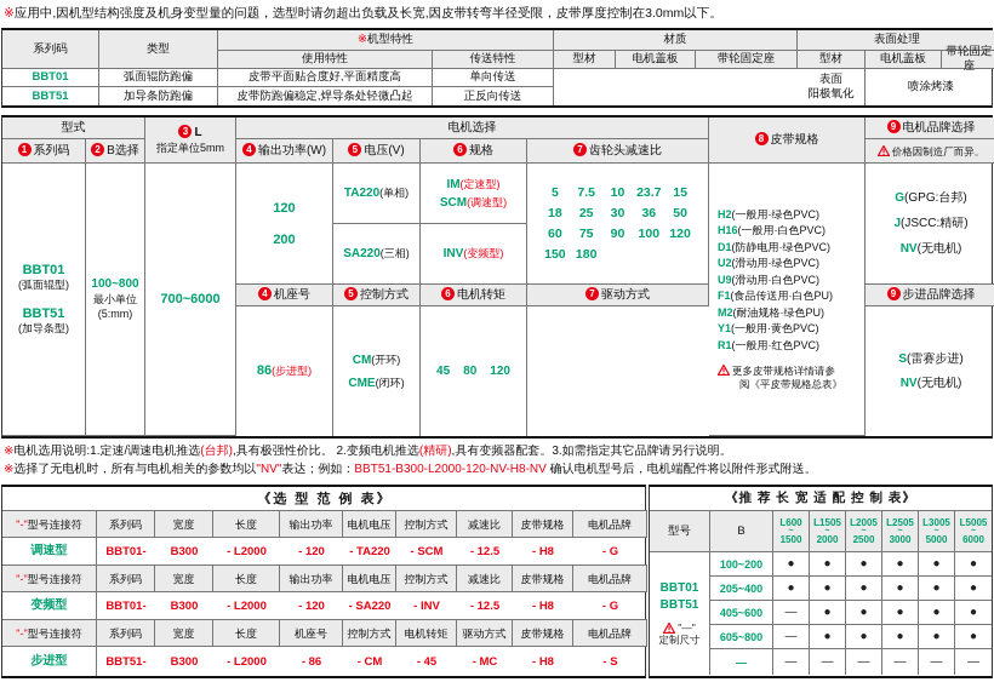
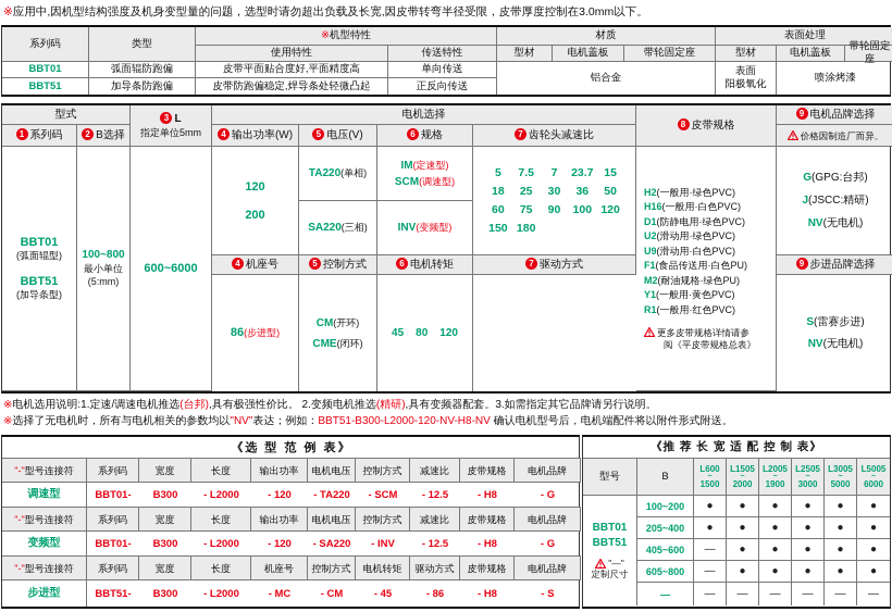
  ※应用中,因机型结构强度及机身变型量的问题，选型时请勿超出负载及长宽,因皮带转弯半径受限，皮带厚度控制在3.0mm以下。
  系列码
  类型
  ※
  机型特性
  使用特性
  传送特性
  材质
  型材
  电机盖板
  带轮固定座
  表面处理
  型材
  电机盖板
  带轮固定座
  BBT01
  弧面辊防跑偏
  皮带平面贴合度好,平面精度高
  单向传送
  BBT51
  加导条防跑偏
  皮带防跑偏稳定,焊导条处轻微凸起
  正反向传送
+ 铝合金
  表面
  阳极氧化
  喷涂烤漆
  型式
  3 L
  指定单位5mm
  电机选择
  8 皮带规格
  9 电机品牌选择
  1 系列码
  2 B选择
  4 输出功率(W)
  5 电压(V)
  6 规格
  7 齿轮头减速比
  价格因制造厂而异。
  BBT01
  (弧面辊型)
  BBT51
  (加导条型)
  100~800
  最小单位
  (5:mm)
- 700~6000
+ 600~6000
  120
  200
  TA220(单相)
  IM(定速型)
  SCM(调速型)
  SA220(三相)
  INV(变频型)
  5
  7.5
- 10
+ 7
  23.7
  15
  18
  25
  30
  36
  50
  60
  75
  90
  100
  120
  150
  180
  H2(一般用·绿色PVC)
  H16(一般用·白色PVC)
  D1(防静电用·绿色PVC)
  U2(滑动用·绿色PVC)
  U9(滑动用·白色PVC)
  F1(食品传送用·白色PU)
  M2(耐油规格·绿色PU)
  Y1(一般用·黄色PVC)
  R1(一般用·红色PVC)
  更多皮带规格详情请参
  阅《平皮带规格总表》
  G(GPG:台邦)
  J(JSCC:精研)
  NV(无电机)
  4 机座号
  5 控制方式
  6 电机转矩
  7 驱动方式
  9 步进品牌选择
  86(步进型)
  CM(开环)
  CME(闭环)
  45
  80
  120
  S(雷赛步进)
  NV(无电机)
  ※电机选用说明:1.定速/调速电机推选(台邦),具有极强性价比。 2.变频电机推选(精研),具有变频器配套。3.如需指定其它品牌请另行说明。
  ※选择了无电机时，所有与电机相关的参数均以"NV"表达；例如：BBT51-B300-L2000-120-NV-H8-NV 确认电机型号后，电机端配件将以附件形式附送。
  《选 型 范 例 表》
  "-"型号连接符
  系列码
  宽度
  长度
  输出功率
  电机电压
  控制方式
  减速比
  皮带规格
  电机品牌
  调速型
  BBT01-
  B300
  - L2000
  - 120
  - TA220
  - SCM
  - 12.5
  - H8
  - G
  "-"型号连接符
  系列码
  宽度
  长度
  输出功率
  电机电压
  控制方式
  减速比
  皮带规格
  电机品牌
  变频型
  BBT01-
  B300
  - L2000
  - 120
  - SA220
  - INV
  - 12.5
  - H8
  - G
  "-"型号连接符
  系列码
  宽度
  长度
  机座号
  控制方式
  电机转矩
  驱动方式
  皮带规格
  电机品牌
  步进型
  BBT51-
  B300
  - L2000
- - 86
+ - MC
  - CM
  - 45
- - MC
+ - 86
  - H8
  - S
  《推 荐 长 宽 适 配 控 制 表》
  型号
  BBT01
  BBT51
  "—"
  定制尺寸
  B
  L600
  1500
  L1505
  2000
  L2005
- 2500
+ 1900
  L2505
  3000
  L3005
  5000
  L5005
  6000
  100~200
  ●
  ●
  ●
  ●
  ●
  ●
  205~400
  ●
  ●
  ●
  ●
  ●
  ●
  405~600
  —
  ●
  ●
  ●
  ●
  ●
  605~800
  —
  ●
  ●
  ●
  ●
  ●
  —
  —
  —
  —
  —
  —
  —
